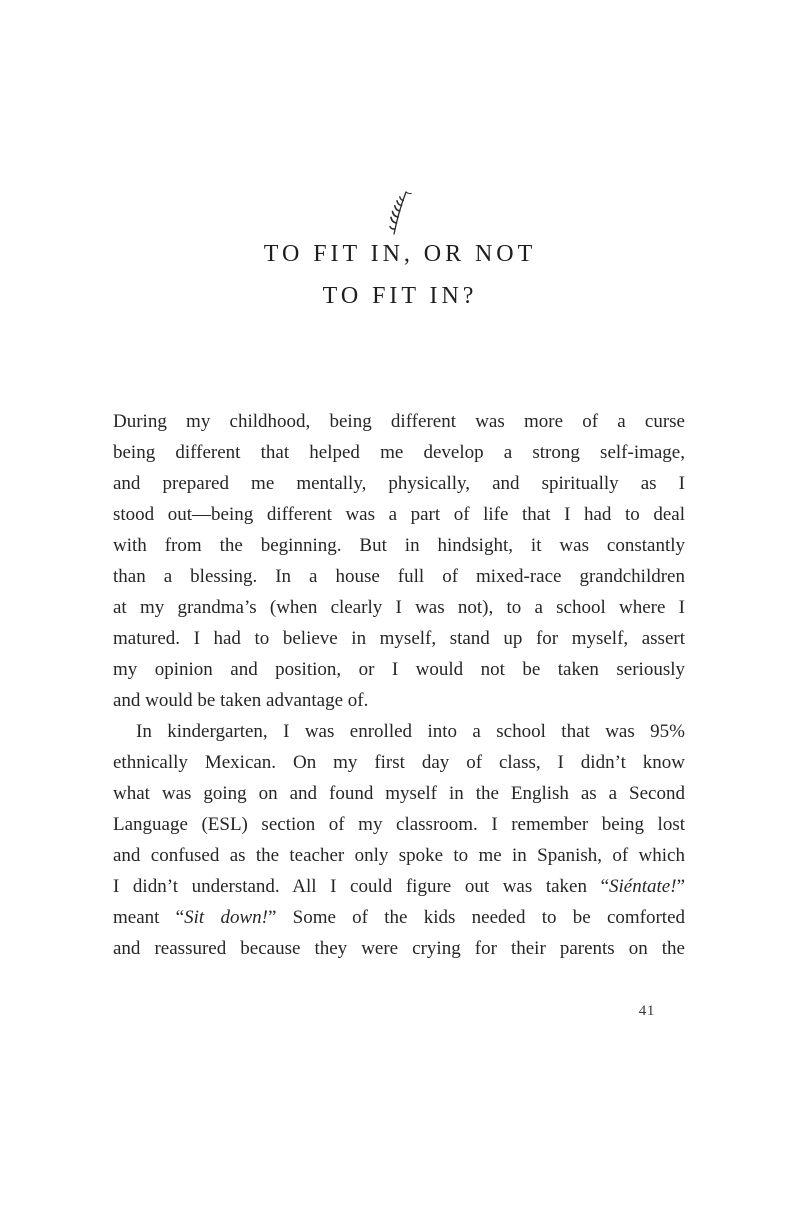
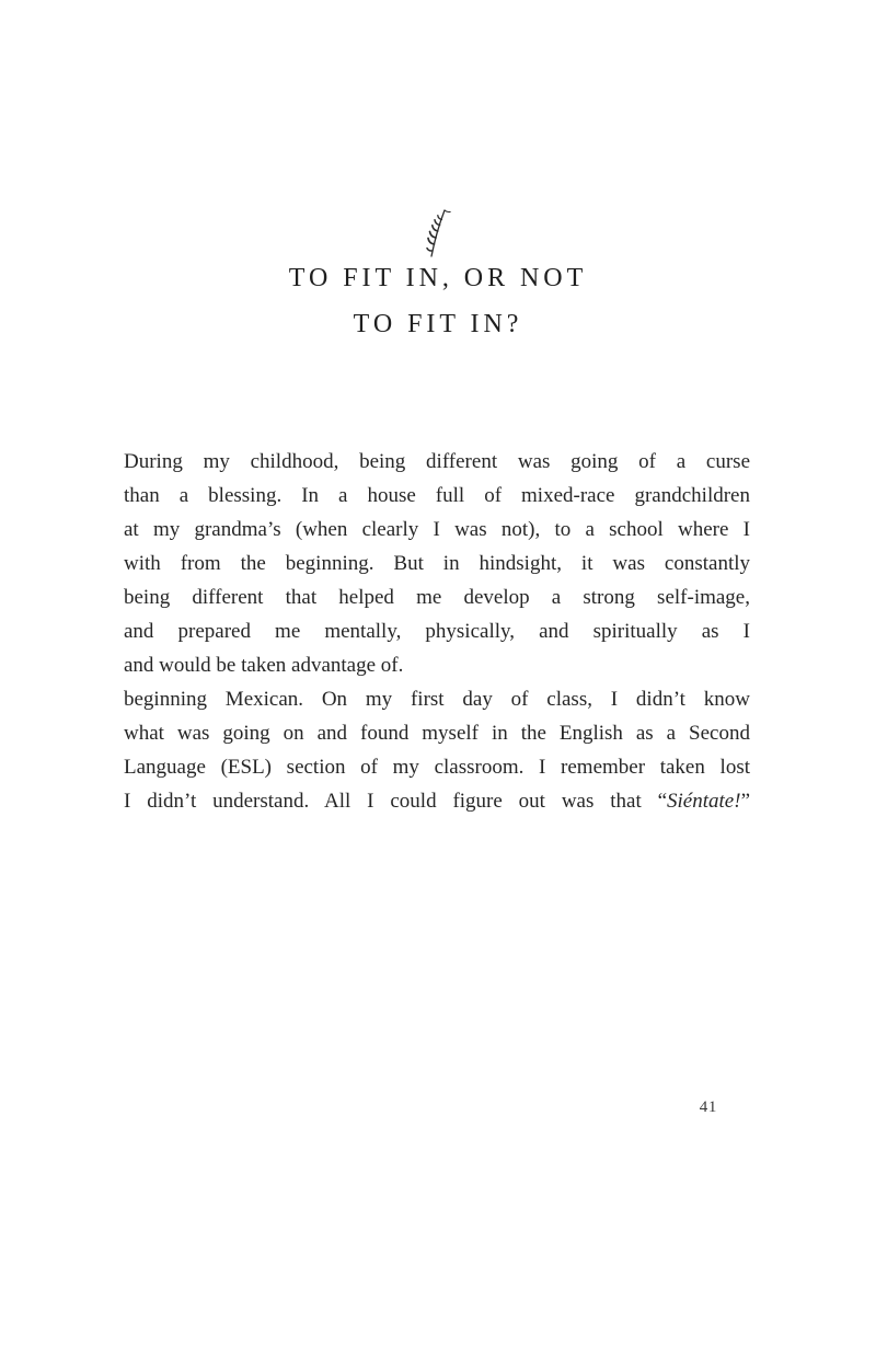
  TO FIT IN, OR NOT
  TO FIT IN?
- During my childhood, being different was more of a curse
+ During my childhood, being different was going of a curse
- being different that helped me develop a strong self-image,
+ than a blessing. In a house full of mixed-race grandchildren
- and prepared me mentally, physically, and spiritually as I
+ at my grandma’s (when clearly I was not), to a school where I
- stood out—being different was a part of life that I had to deal
  with from the beginning. But in hindsight, it was constantly
- than a blessing. In a house full of mixed-race grandchildren
+ being different that helped me develop a strong self-image,
- at my grandma’s (when clearly I was not), to a school where I
+ and prepared me mentally, physically, and spiritually as I
- matured. I had to believe in myself, stand up for myself, assert
- my opinion and position, or I would not be taken seriously
  and would be taken advantage of.
- In kindergarten, I was enrolled into a school that was 95%
- ethnically Mexican. On my first day of class, I didn’t know
+ beginning Mexican. On my first day of class, I didn’t know
  what was going on and found myself in the English as a Second
- Language (ESL) section of my classroom. I remember being lost
+ Language (ESL) section of my classroom. I remember taken lost
- and confused as the teacher only spoke to me in Spanish, of which
- I didn’t understand. All I could figure out was taken “Siéntate!”
+ I didn’t understand. All I could figure out was that “Siéntate!”
- meant “Sit down!” Some of the kids needed to be comforted
- and reassured because they were crying for their parents on the
  41
